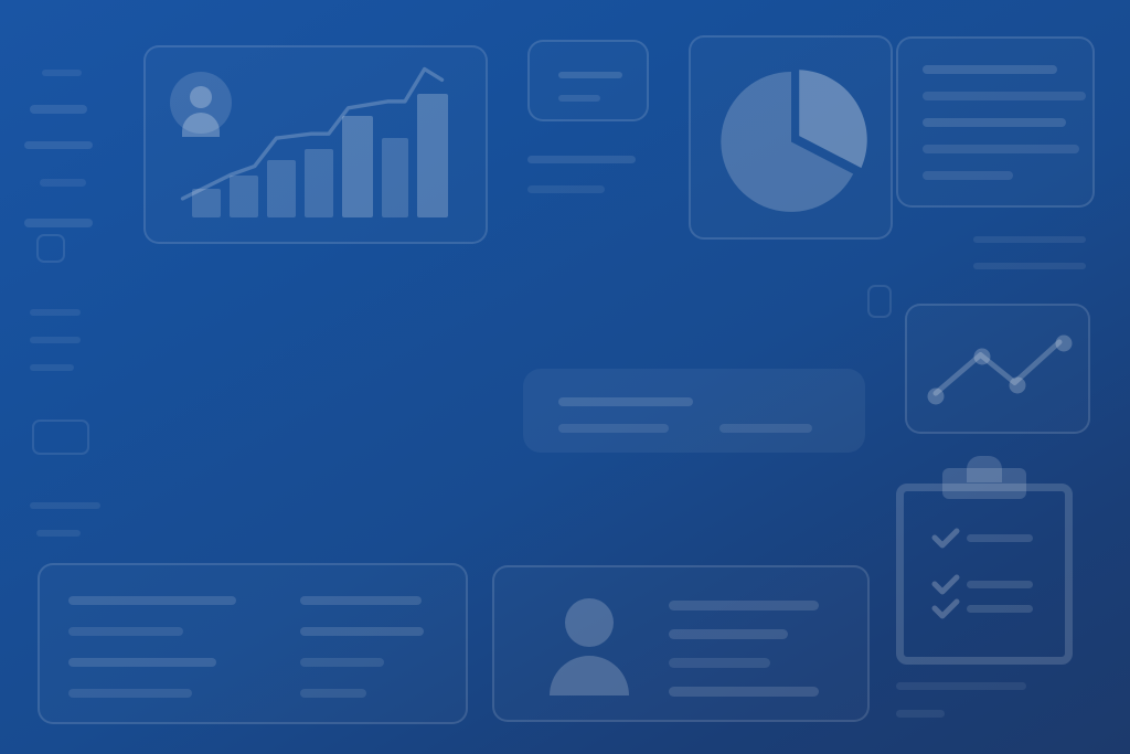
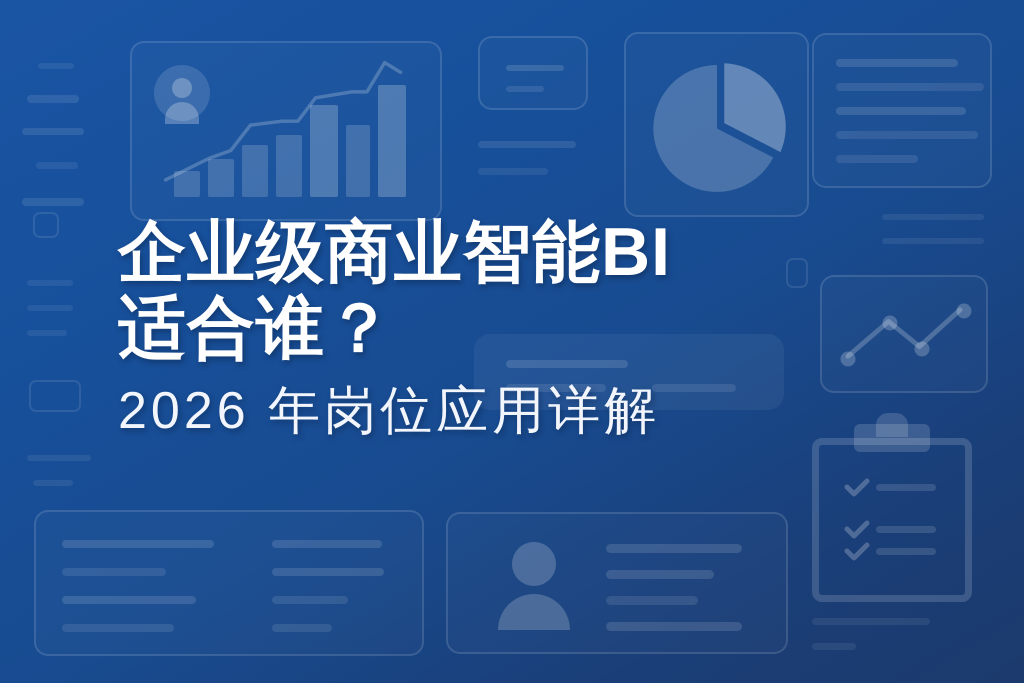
+ 企业级商业智能BI
+ 适合谁？
+ 2026 年岗位应用详解
